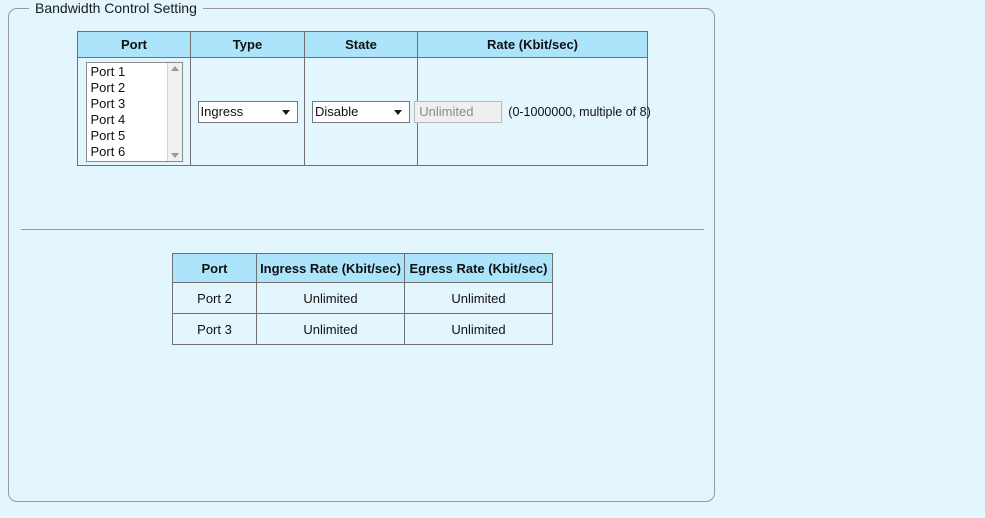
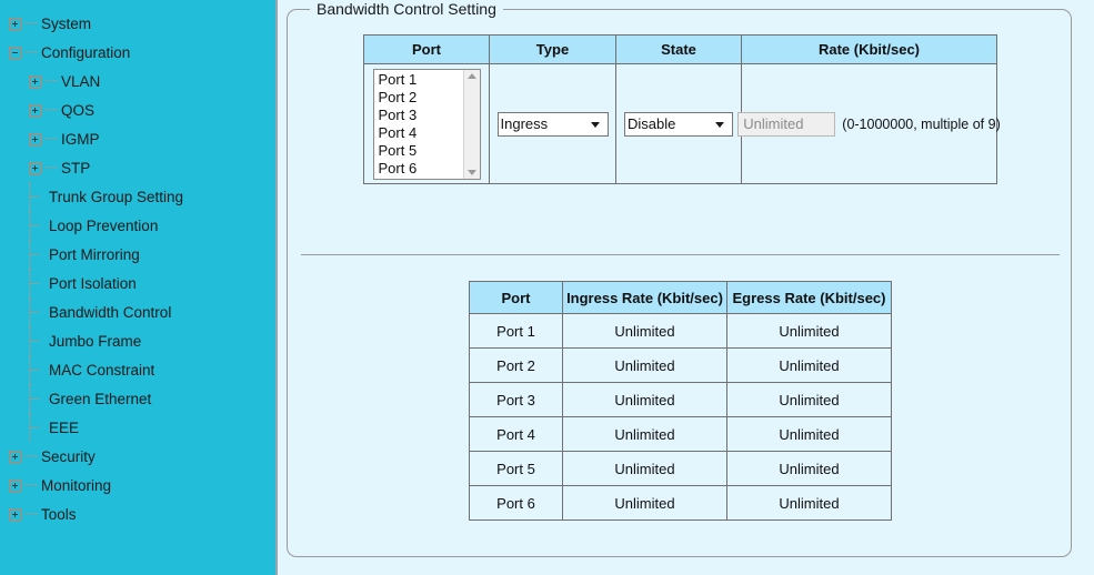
+ System
+ Configuration
+ VLAN
+ QOS
+ IGMP
+ STP
+ Trunk Group Setting
+ Loop Prevention
+ Port Mirroring
+ Port Isolation
+ Bandwidth Control
+ Jumbo Frame
+ MAC Constraint
+ Green Ethernet
+ EEE
+ Security
+ Monitoring
+ Tools
  Bandwidth Control Setting
  Port	Type	State	Rate (Kbit/sec)
- Port 1Port 2Port 3Port 4Port 5Port 6	Ingress	Disable	Unlimited (0-1000000, multiple of 8)
+ Port 1Port 2Port 3Port 4Port 5Port 6	Ingress	Disable	Unlimited (0-1000000, multiple of 9)
  Port	Ingress Rate (Kbit/sec)	Egress Rate (Kbit/sec)
+ Port 1	Unlimited	Unlimited
  Port 2	Unlimited	Unlimited
  Port 3	Unlimited	Unlimited
+ Port 4	Unlimited	Unlimited
+ Port 5	Unlimited	Unlimited
+ Port 6	Unlimited	Unlimited
